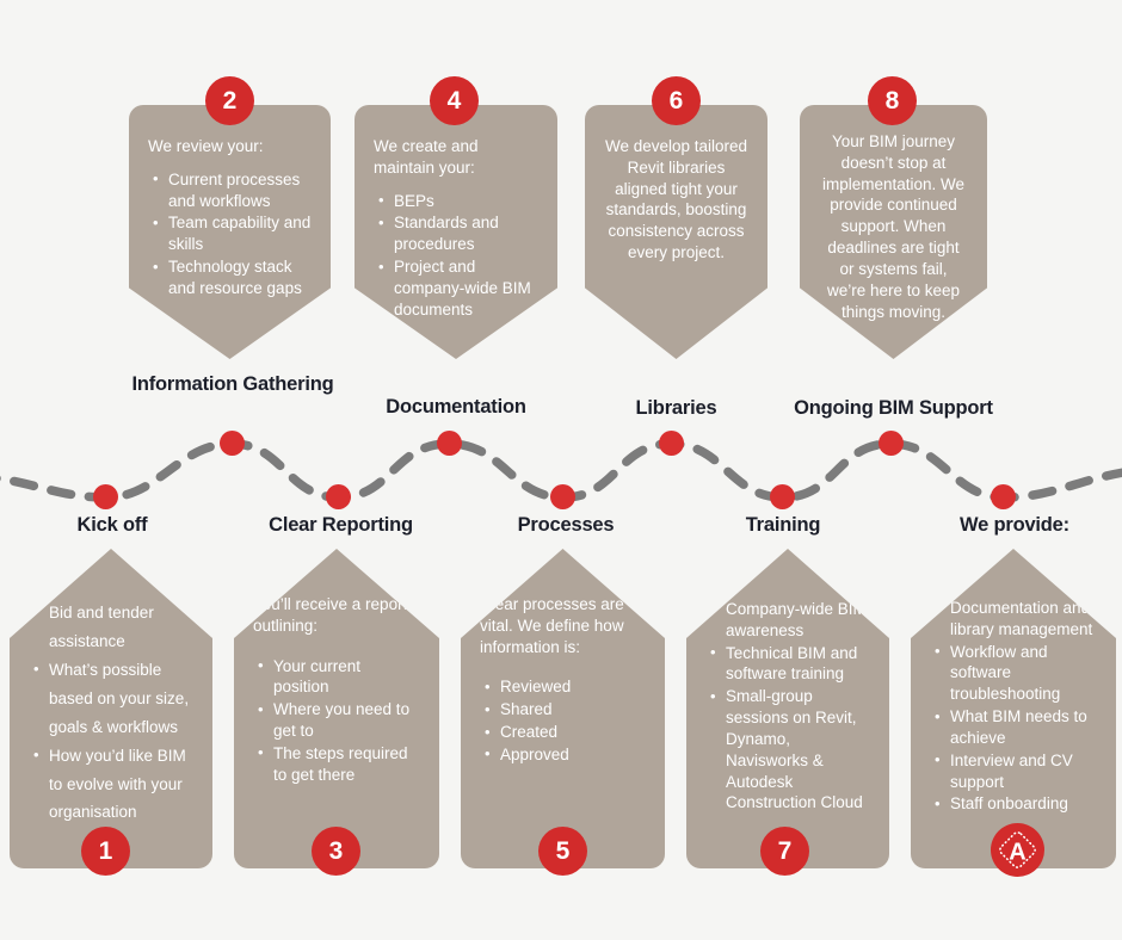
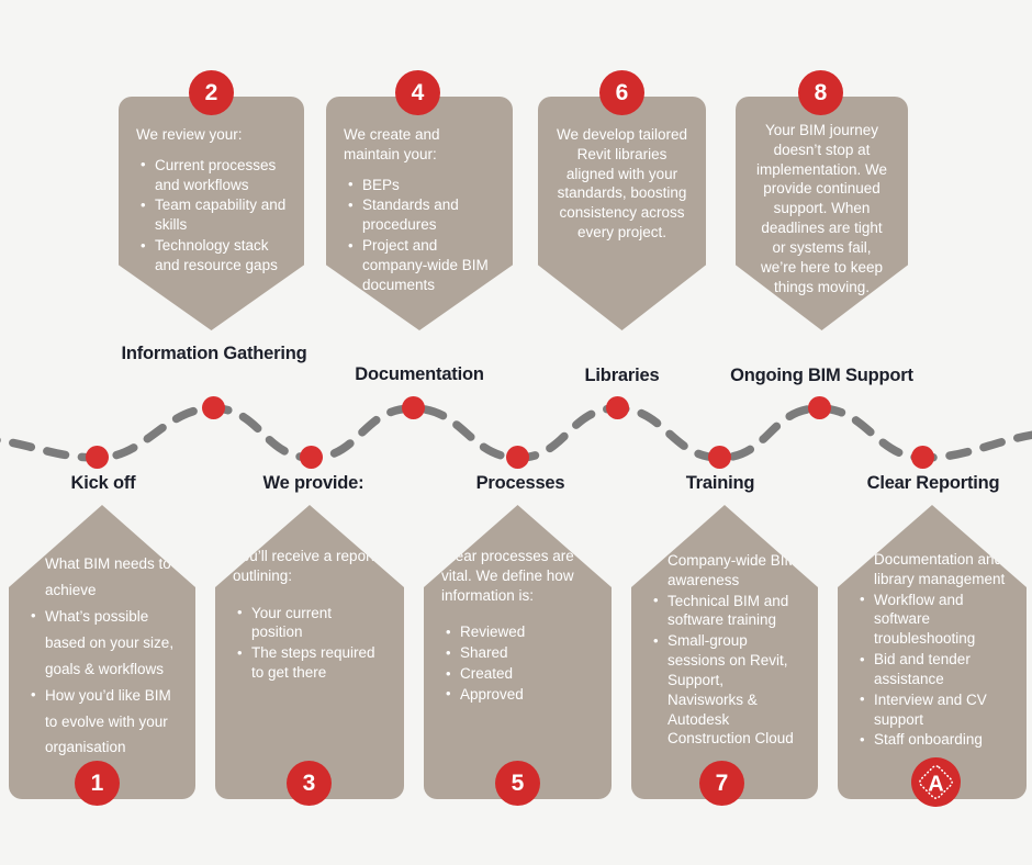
  We review your:
  Current processes and workflows
  Team capability and skills
  Technology stack and resource gaps
  2
  Information Gathering
  We create and maintain your:
  BEPs
  Standards and procedures
  Project and company-wide BIM documents
  4
  Documentation
- We develop tailored Revit libraries aligned tight your standards, boosting consistency across every project.
+ We develop tailored Revit libraries aligned with your standards, boosting consistency across every project.
  6
  Libraries
  Your BIM journey doesn’t stop at implementation. We provide continued support. When deadlines are tight or systems fail, we’re here to keep things moving.
  8
  Ongoing BIM Support
  Kick off
- Clear Reporting
+ We provide:
  Processes
  Training
- We provide:
+ Clear Reporting
- Bid and tender assistance
+ What BIM needs to achieve
  What’s possible based on your size, goals & workflows
  How you’d like BIM to evolve with your organisation
  1
  u’ll receive a repo outlining:
  Your current position
- Where you need to get to
  The steps required to get there
  3
  ar processes are vital. We define how information is:
  Reviewed
  Shared
  Created
  Approved
  5
  Company-wide BI awareness
  Technical BIM and software training
- Small-group sessions on Revit, Dynamo, Navisworks & Autodesk Construction Cloud
+ Small-group sessions on Revit, Support, Navisworks & Autodesk Construction Cloud
  7
  Documentation an library management
  Workflow and software troubleshooting
- What BIM needs to achieve
+ Bid and tender assistance
  Interview and CV support
  Staff onboarding
  A
